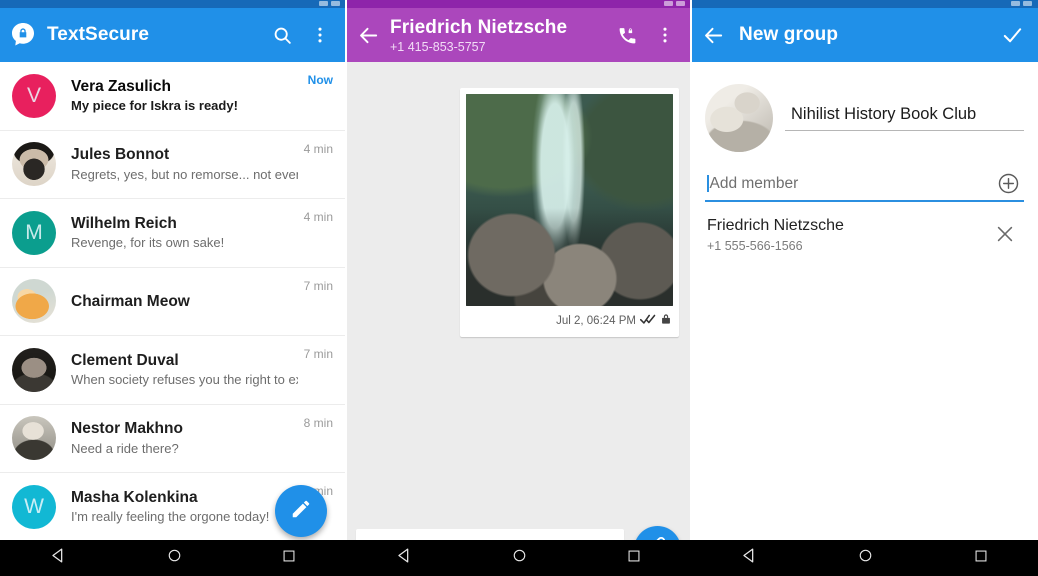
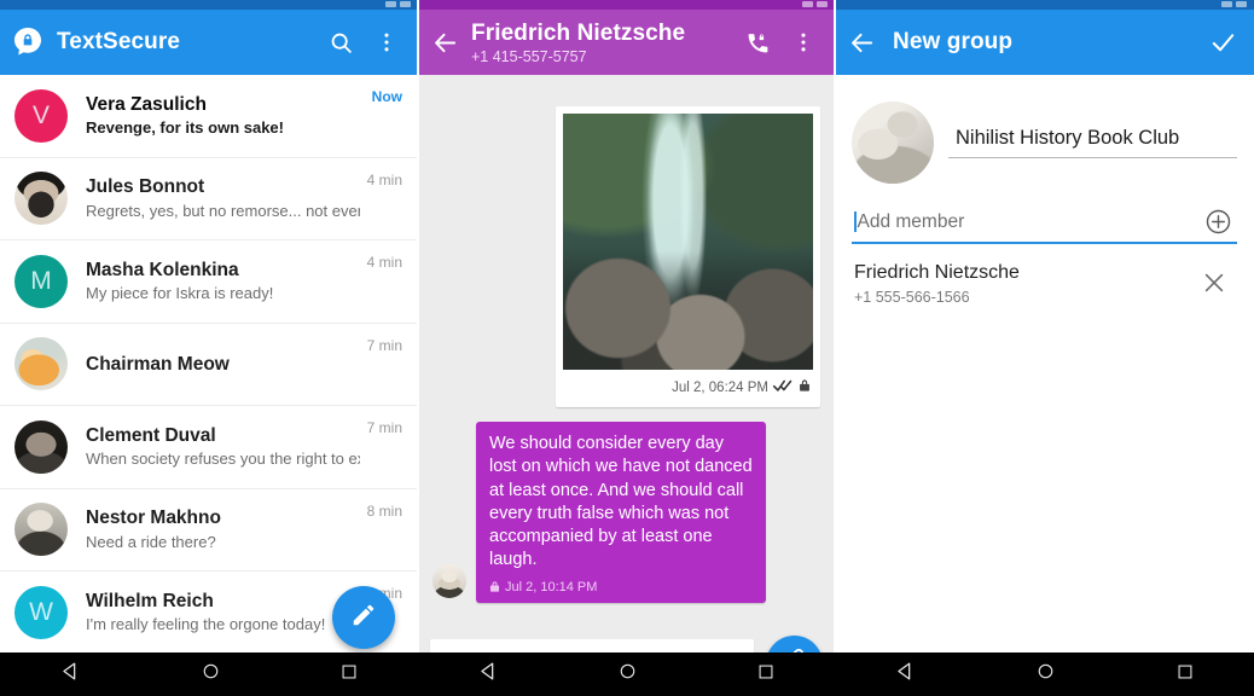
  TextSecure
  V
  Vera Zasulich
- My piece for Iskra is ready!
+ Revenge, for its own sake!
  Now
  Jules Bonnot
  Regrets, yes, but no remorse... not eve
  4 min
  M
- Wilhelm Reich
+ Masha Kolenkina
- Revenge, for its own sake!
+ My piece for Iskra is ready!
  4 min
  Chairman Meow
  7 min
  Clement Duval
  When society refuses you the right to e
  7 min
  Nestor Makhno
  Need a ride there?
  8 min
  W
- Masha Kolenkina
+ Wilhelm Reich
  I'm really feeling the orgone today!
  Friedrich Nietzsche
- +1 415-853-5757
+ +1 415-557-5757
  Jul 2, 06:24 PM
+ We should consider every day lost on which we have not danced at least once. And we should call every truth false which was not accompanied by at least one laugh.
+ Jul 2, 10:14 PM
  New group
  Nihilist History Book Club
  Add member
  Friedrich Nietzsche
  +1 555-566-1566
